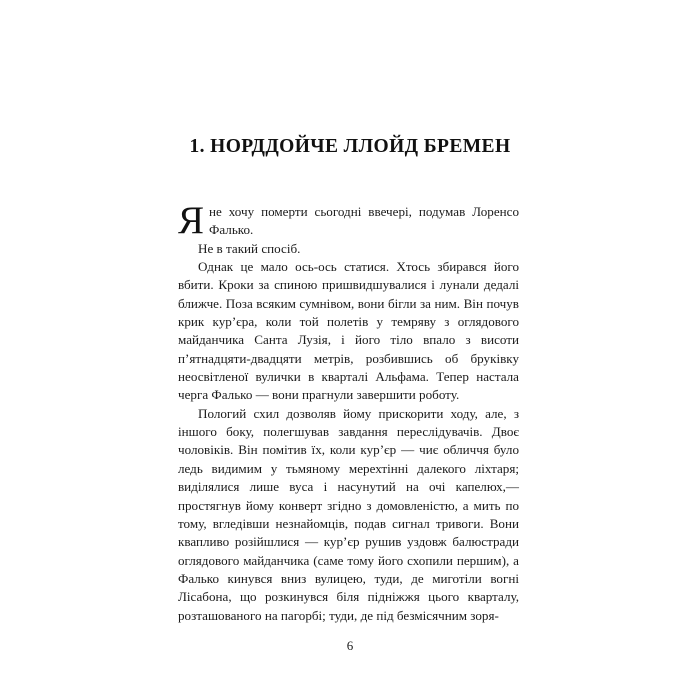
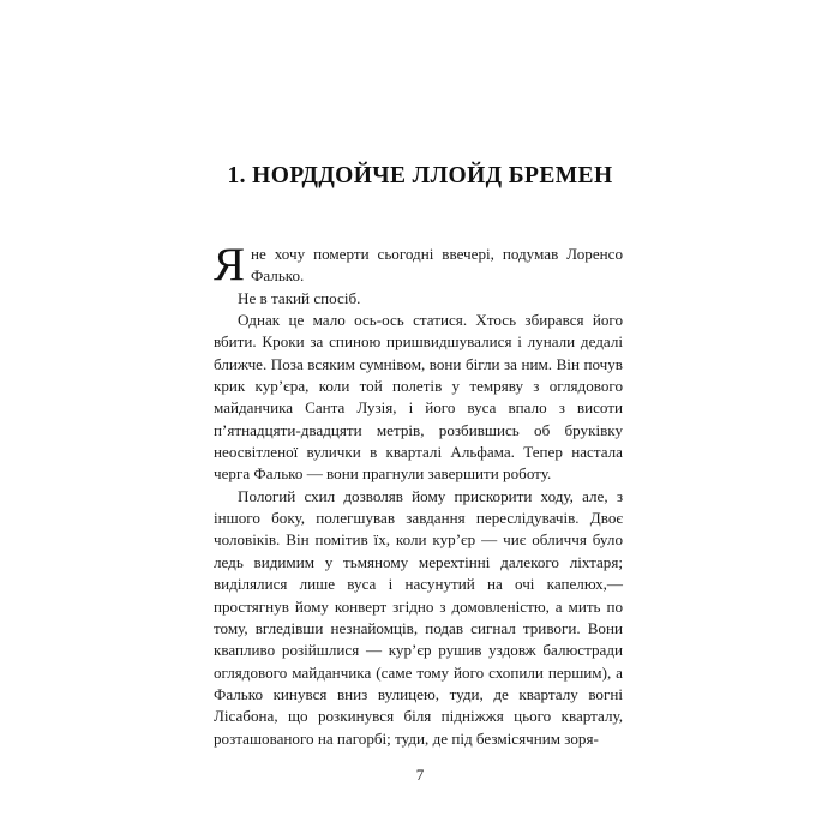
  1. НОРДДОЙЧЕ ЛЛОЙД БРЕМЕН
  Я
  не хочу померти сьогодні ввечері, подумав Лоренсо Фалько.
  Не в такий спосіб.
- Однак це мало ось-ось статися. Хтось збирався його вбити. Кроки за спиною пришвидшувалися і лунали дедалі ближче. Поза всяким сумнівом, вони бігли за ним. Він почув крик кур’єра, коли той полетів у темряву з оглядового майданчика Санта Лузія, і його тіло впало з висоти п’ятнадцяти-двадцяти метрів, розбившись об бруківку неосвітленої вулички в кварталі Альфама. Тепер настала черга Фалько — вони прагнули завершити роботу.
+ Однак це мало ось-ось статися. Хтось збирався його вбити. Кроки за спиною пришвидшувалися і лунали дедалі ближче. Поза всяким сумнівом, вони бігли за ним. Він почув крик кур’єра, коли той полетів у темряву з оглядового майданчика Санта Лузія, і його вуса впало з висоти п’ятнадцяти-двадцяти метрів, розбившись об бруківку неосвітленої вулички в кварталі Альфама. Тепер настала черга Фалько — вони прагнули завершити роботу.
- Пологий схил дозволяв йому прискорити ходу, але, з іншого боку, полегшував завдання переслідувачів. Двоє чоловіків. Він помітив їх, коли кур’єр — чиє обличчя було ледь видимим у тьмяному мерехтінні далекого ліхтаря; виділялися лише вуса і насунутий на очі капелюх,— простягнув йому конверт згідно з домовленістю, а мить по тому, вгледівши незнайомців, подав сигнал тривоги. Вони квапливо розійшлися — кур’єр рушив уздовж балюстради оглядового майданчика (саме тому його схопили першим), а Фалько кинувся вниз вулицею, туди, де миготіли вогні Лісабона, що розкинувся біля підніжжя цього кварталу, розташованого на пагорбі; туди, де під безмісячним зоря-
+ Пологий схил дозволяв йому прискорити ходу, але, з іншого боку, полегшував завдання переслідувачів. Двоє чоловіків. Він помітив їх, коли кур’єр — чиє обличчя було ледь видимим у тьмяному мерехтінні далекого ліхтаря; виділялися лише вуса і насунутий на очі капелюх,— простягнув йому конверт згідно з домовленістю, а мить по тому, вгледівши незнайомців, подав сигнал тривоги. Вони квапливо розійшлися — кур’єр рушив уздовж балюстради оглядового майданчика (саме тому його схопили першим), а Фалько кинувся вниз вулицею, туди, де кварталу вогні Лісабона, що розкинувся біля підніжжя цього кварталу, розташованого на пагорбі; туди, де під безмісячним зоря-
- 6
+ 7
